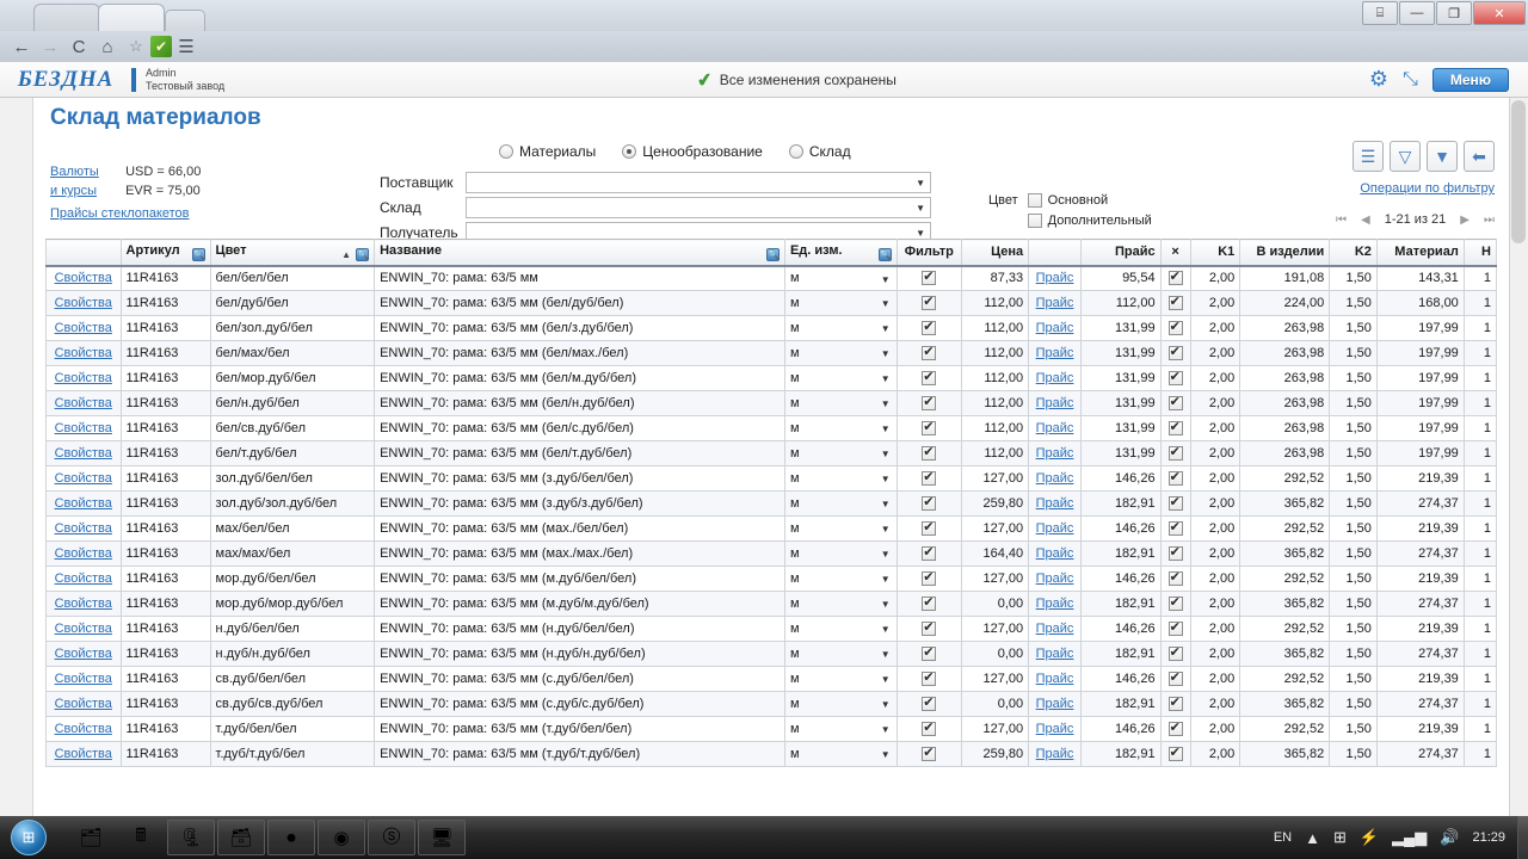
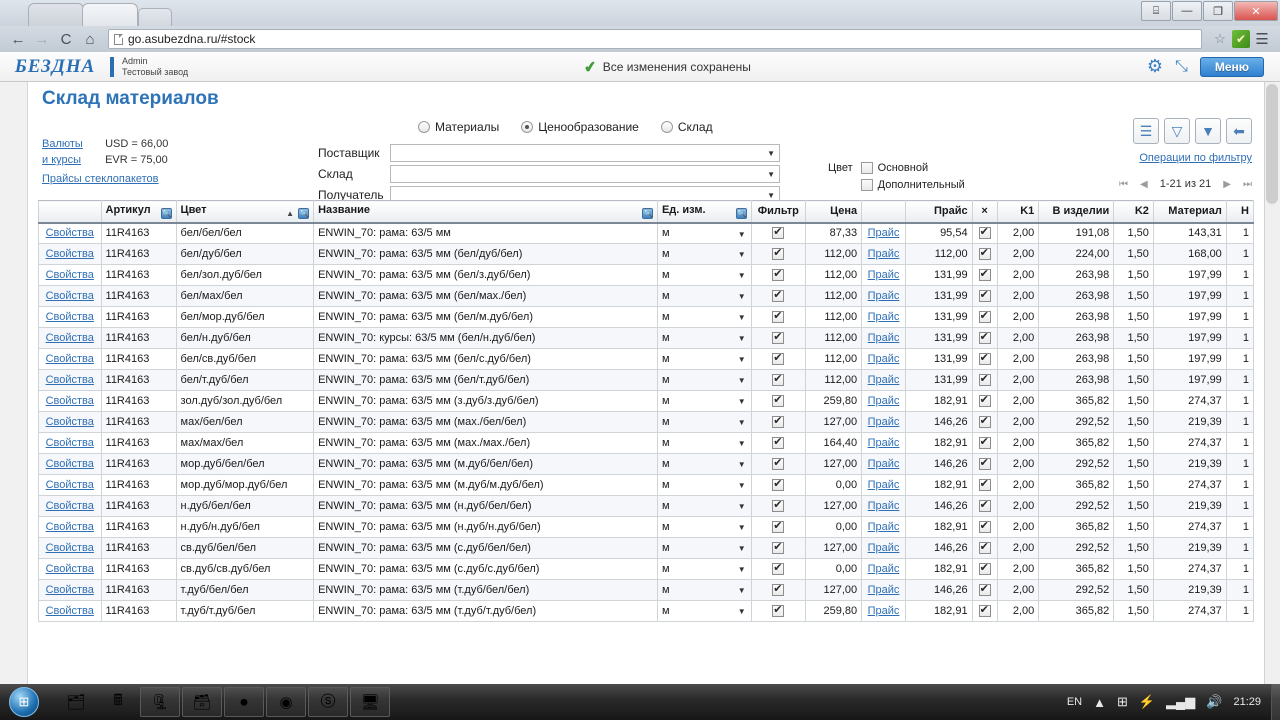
  ⌸
  —
  ❐
  ✕
  ←
  →
  C
  ⌂
+ go.asubezdna.ru/#stock
  ☆
  ✔
  ☰
  БЕЗДНА
  Admin
  Тестовый завод
  Все изменения сохранены
  ⚙
  ⤡
  Меню
  Склад материалов
  Валюты USD = 66,00
  и курсы EVR = 75,00
  Прайсы стеклопакетов
  Материалы
  Ценообразование
  Склад
  Поставщик
  ▼
  Склад
  ▼
  Получатель
  ▼
  Цвет
  Основной
  Дополнительный
  ☰
  ▽
  ▼
  ⬅
  Операции по фильтру
  ⏮
  ◀
  1-21 из 21
  ▶
  ⏭
  	🔍Артикул	🔍▲Цвет	🔍Название	🔍Ед. изм.	Фильтр	Цена		Прайс	×	K1	В изделии	K2	Материал	Н
  Свойства	11R4163	бел/бел/бел	ENWIN_70: рама: 63/5 мм	м ▼		87,33	Прайс	95,54		2,00	191,08	1,50	143,31	1
  Свойства	11R4163	бел/дуб/бел	ENWIN_70: рама: 63/5 мм (бел/дуб/бел)	м ▼		112,00	Прайс	112,00		2,00	224,00	1,50	168,00	1
  Свойства	11R4163	бел/зол.дуб/бел	ENWIN_70: рама: 63/5 мм (бел/з.дуб/бел)	м ▼		112,00	Прайс	131,99		2,00	263,98	1,50	197,99	1
  Свойства	11R4163	бел/мах/бел	ENWIN_70: рама: 63/5 мм (бел/мах./бел)	м ▼		112,00	Прайс	131,99		2,00	263,98	1,50	197,99	1
  Свойства	11R4163	бел/мор.дуб/бел	ENWIN_70: рама: 63/5 мм (бел/м.дуб/бел)	м ▼		112,00	Прайс	131,99		2,00	263,98	1,50	197,99	1
- Свойства	11R4163	бел/н.дуб/бел	ENWIN_70: рама: 63/5 мм (бел/н.дуб/бел)	м ▼		112,00	Прайс	131,99		2,00	263,98	1,50	197,99	1
+ Свойства	11R4163	бел/н.дуб/бел	ENWIN_70: курсы: 63/5 мм (бел/н.дуб/бел)	м ▼		112,00	Прайс	131,99		2,00	263,98	1,50	197,99	1
  Свойства	11R4163	бел/св.дуб/бел	ENWIN_70: рама: 63/5 мм (бел/с.дуб/бел)	м ▼		112,00	Прайс	131,99		2,00	263,98	1,50	197,99	1
  Свойства	11R4163	бел/т.дуб/бел	ENWIN_70: рама: 63/5 мм (бел/т.дуб/бел)	м ▼		112,00	Прайс	131,99		2,00	263,98	1,50	197,99	1
- Свойства	11R4163	зол.дуб/бел/бел	ENWIN_70: рама: 63/5 мм (з.дуб/бел/бел)	м ▼		127,00	Прайс	146,26		2,00	292,52	1,50	219,39	1
  Свойства	11R4163	зол.дуб/зол.дуб/бел	ENWIN_70: рама: 63/5 мм (з.дуб/з.дуб/бел)	м ▼		259,80	Прайс	182,91		2,00	365,82	1,50	274,37	1
  Свойства	11R4163	мах/бел/бел	ENWIN_70: рама: 63/5 мм (мах./бел/бел)	м ▼		127,00	Прайс	146,26		2,00	292,52	1,50	219,39	1
  Свойства	11R4163	мах/мах/бел	ENWIN_70: рама: 63/5 мм (мах./мах./бел)	м ▼		164,40	Прайс	182,91		2,00	365,82	1,50	274,37	1
  Свойства	11R4163	мор.дуб/бел/бел	ENWIN_70: рама: 63/5 мм (м.дуб/бел/бел)	м ▼		127,00	Прайс	146,26		2,00	292,52	1,50	219,39	1
  Свойства	11R4163	мор.дуб/мор.дуб/бел	ENWIN_70: рама: 63/5 мм (м.дуб/м.дуб/бел)	м ▼		0,00	Прайс	182,91		2,00	365,82	1,50	274,37	1
  Свойства	11R4163	н.дуб/бел/бел	ENWIN_70: рама: 63/5 мм (н.дуб/бел/бел)	м ▼		127,00	Прайс	146,26		2,00	292,52	1,50	219,39	1
  Свойства	11R4163	н.дуб/н.дуб/бел	ENWIN_70: рама: 63/5 мм (н.дуб/н.дуб/бел)	м ▼		0,00	Прайс	182,91		2,00	365,82	1,50	274,37	1
  Свойства	11R4163	св.дуб/бел/бел	ENWIN_70: рама: 63/5 мм (с.дуб/бел/бел)	м ▼		127,00	Прайс	146,26		2,00	292,52	1,50	219,39	1
  Свойства	11R4163	св.дуб/св.дуб/бел	ENWIN_70: рама: 63/5 мм (с.дуб/с.дуб/бел)	м ▼		0,00	Прайс	182,91		2,00	365,82	1,50	274,37	1
  Свойства	11R4163	т.дуб/бел/бел	ENWIN_70: рама: 63/5 мм (т.дуб/бел/бел)	м ▼		127,00	Прайс	146,26		2,00	292,52	1,50	219,39	1
  Свойства	11R4163	т.дуб/т.дуб/бел	ENWIN_70: рама: 63/5 мм (т.дуб/т.дуб/бел)	м ▼		259,80	Прайс	182,91		2,00	365,82	1,50	274,37	1
  ⊞
  🗂
  🖩
  🗜
  🗃
  ⏺
  ◉
  ⓢ
  🖥
  EN
  ▲
  ⊞
  ⚡
  ▂▄▆
  🔊
  21:29
